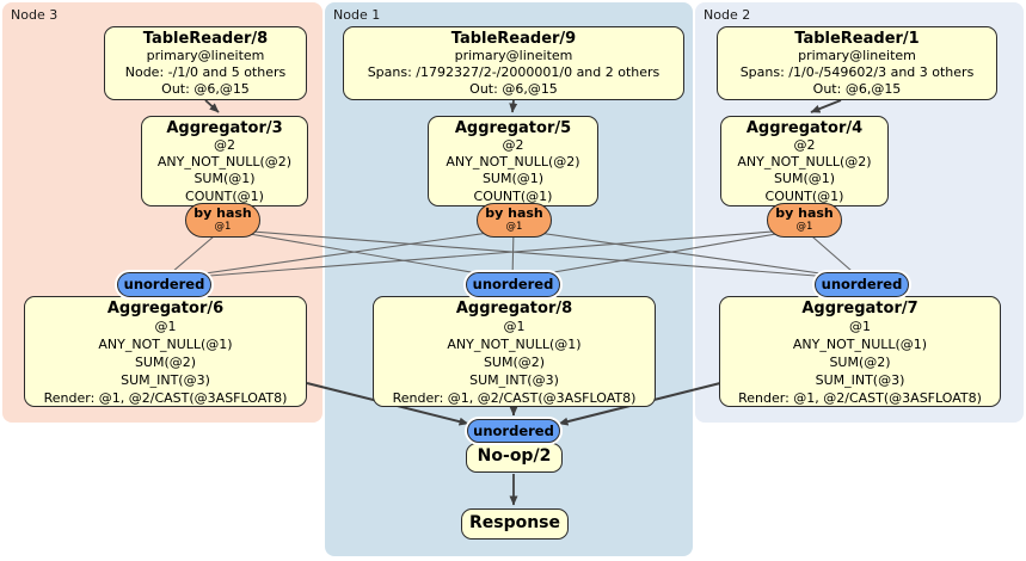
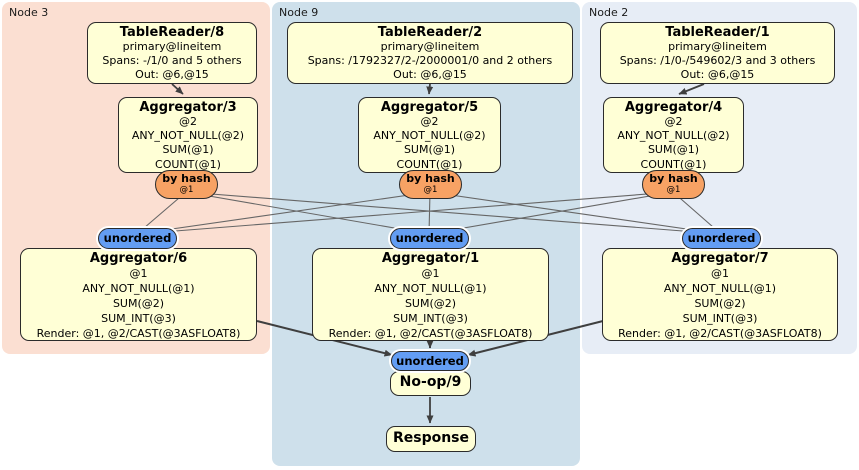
  Node 3
- Node 1
+ Node 9
  Node 2
  TableReader/8
  primary@lineitem
- Node: -/1/0 and 5 others
+ Spans: -/1/0 and 5 others
  Out: @6,@15
  Aggregator/3
  @2
  ANY_NOT_NULL(@2)
  SUM(@1)
  COUNT(@1)
  by hash
  @1
  unordered
  Aggregator/6
  @1
  ANY_NOT_NULL(@1)
  SUM(@2)
  SUM_INT(@3)
  Render: @1, @2/CAST(@3ASFLOAT8)
- TableReader/9
+ TableReader/2
  primary@lineitem
  Spans: /1792327/2-/2000001/0 and 2 others
  Out: @6,@15
  Aggregator/5
  @2
  ANY_NOT_NULL(@2)
  SUM(@1)
  COUNT(@1)
  by hash
  @1
  unordered
- Aggregator/8
+ Aggregator/1
  @1
  ANY_NOT_NULL(@1)
  SUM(@2)
  SUM_INT(@3)
  Render: @1, @2/CAST(@3ASFLOAT8)
  TableReader/1
  primary@lineitem
  Spans: /1/0-/549602/3 and 3 others
  Out: @6,@15
  Aggregator/4
  @2
  ANY_NOT_NULL(@2)
  SUM(@1)
  COUNT(@1)
  by hash
  @1
  unordered
  Aggregator/7
  @1
  ANY_NOT_NULL(@1)
  SUM(@2)
  SUM_INT(@3)
  Render: @1, @2/CAST(@3ASFLOAT8)
  unordered
- No-op/2
+ No-op/9
  Response
